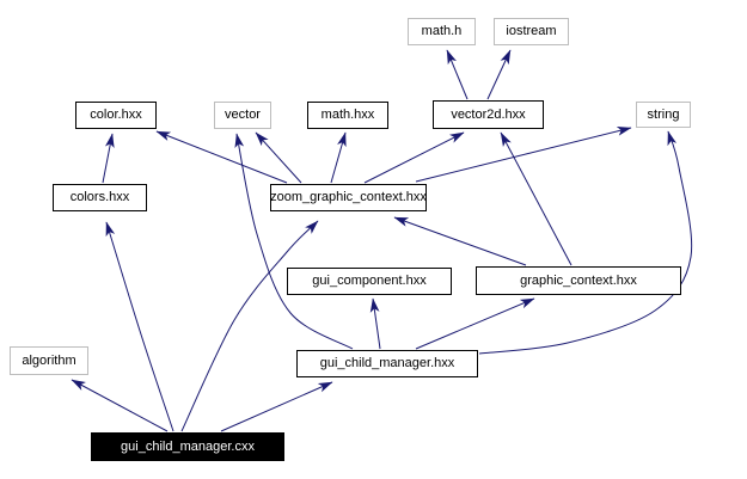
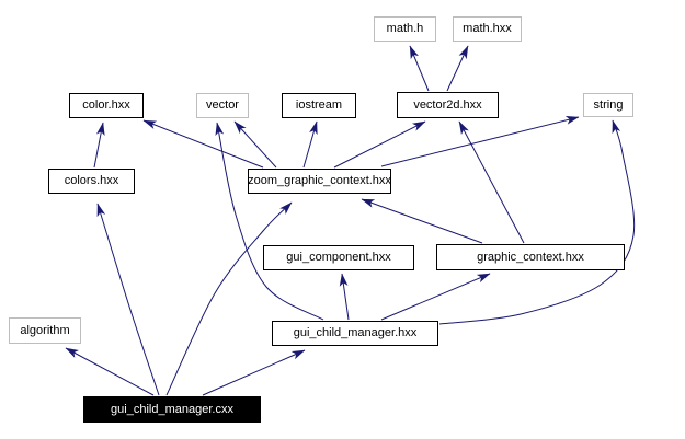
  math.h
- iostream
+ math.hxx
  color.hxx
  vector
- math.hxx
+ iostream
  vector2d.hxx
  string
  colors.hxx
  zoom_graphic_context.hxx
  gui_component.hxx
  graphic_context.hxx
  algorithm
  gui_child_manager.hxx
  gui_child_manager.cxx
